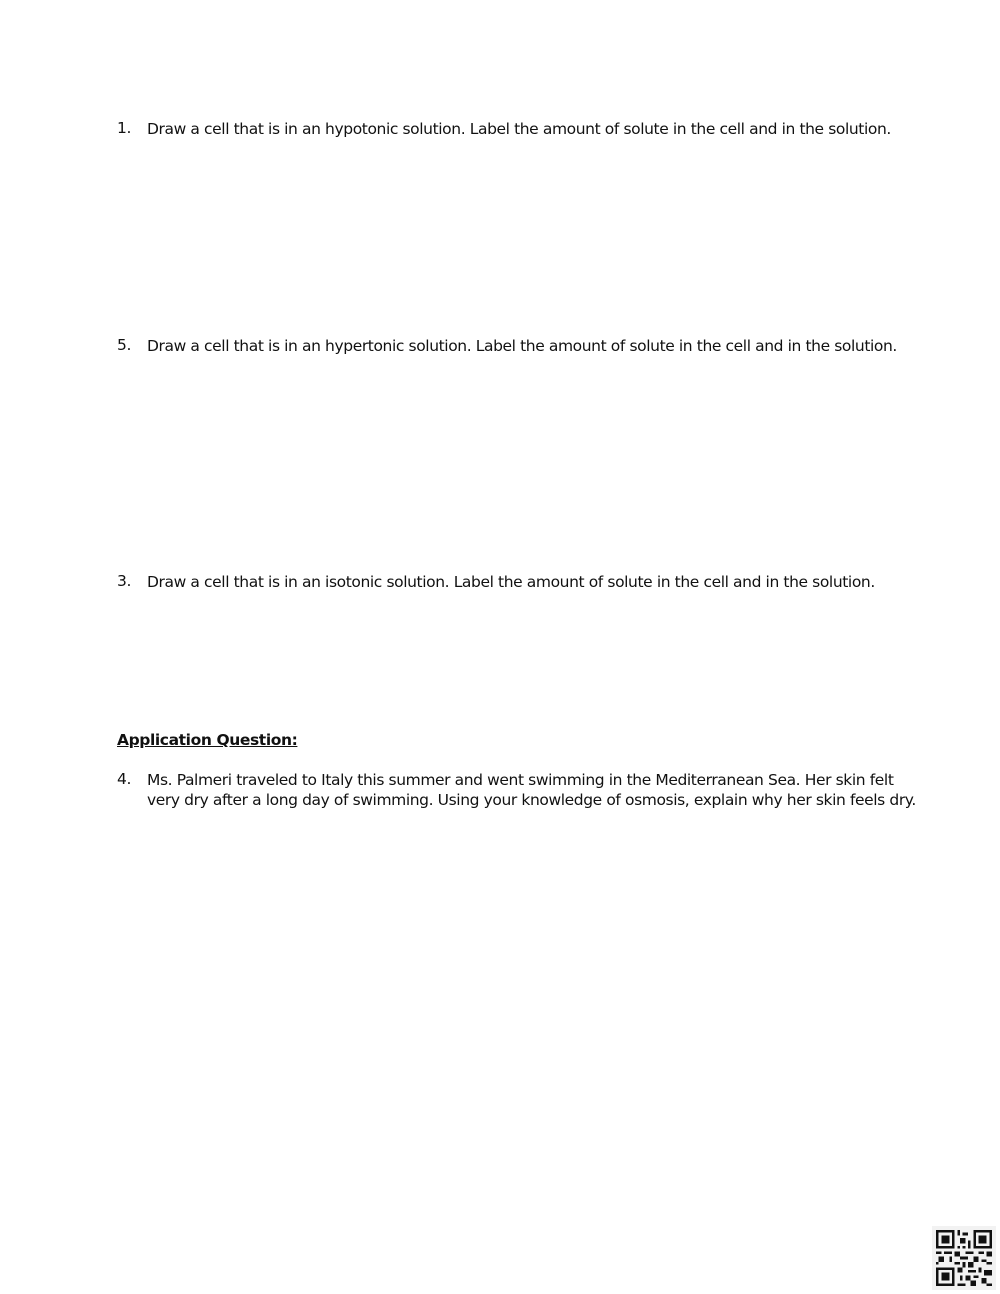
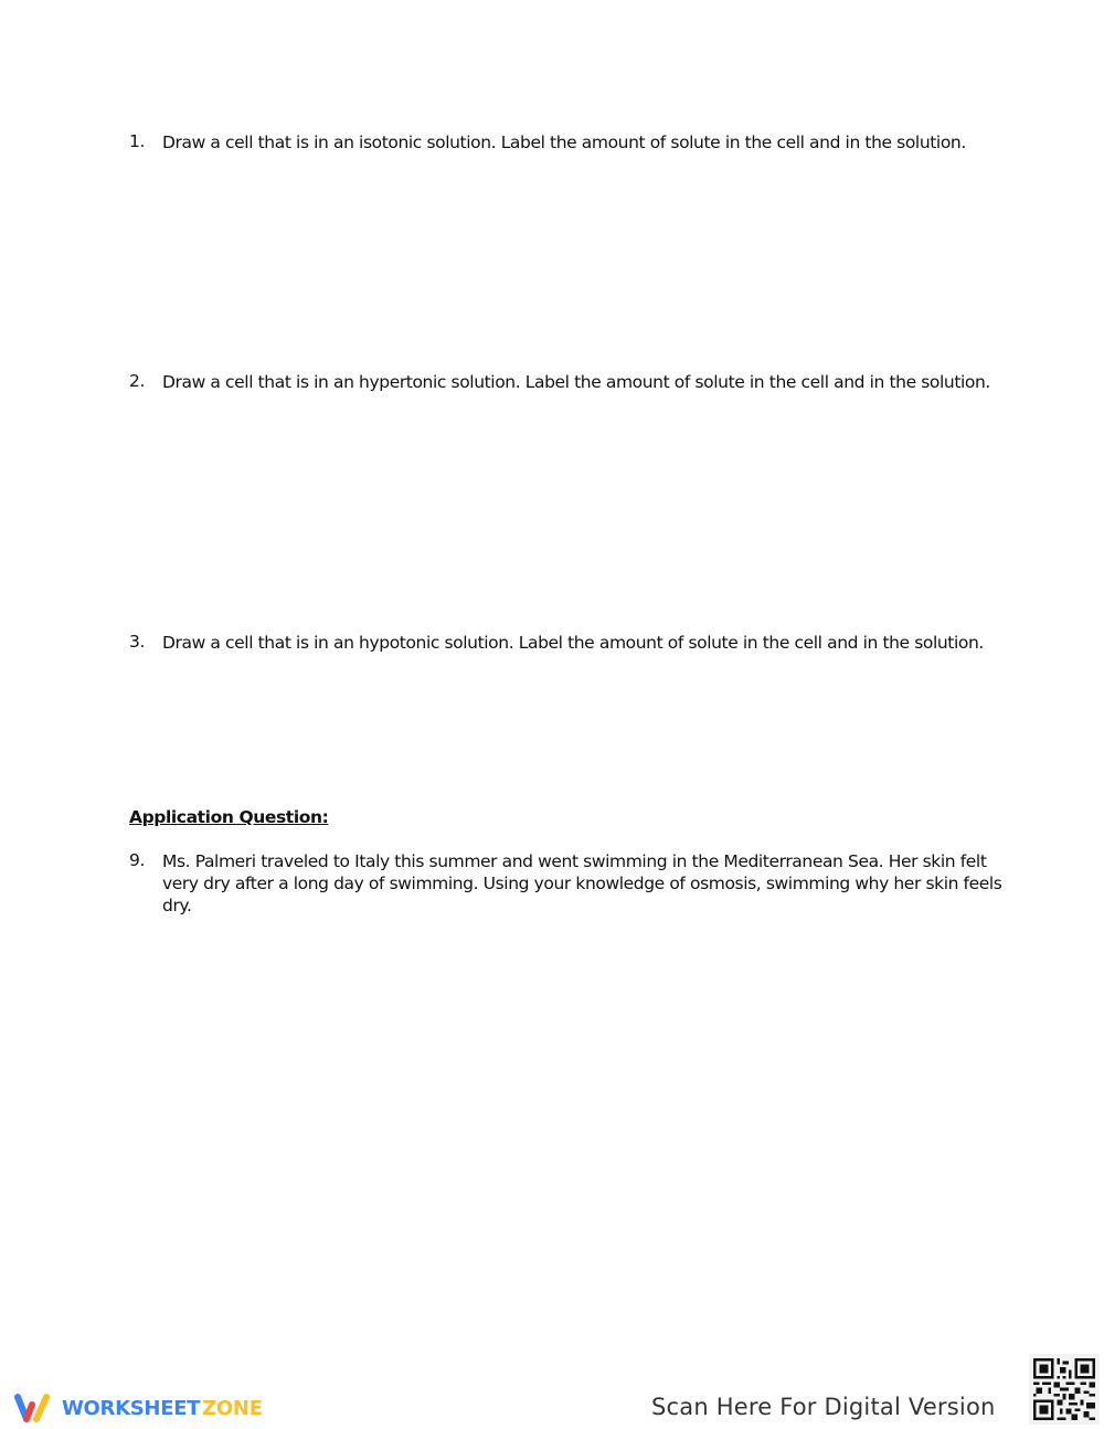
  1.
- Draw a cell that is in an hypotonic solution. Label the amount of solute in the cell and in the solution.
+ Draw a cell that is in an isotonic solution. Label the amount of solute in the cell and in the solution.
- 5.
+ 2.
  Draw a cell that is in an hypertonic solution. Label the amount of solute in the cell and in the solution.
  3.
- Draw a cell that is in an isotonic solution. Label the amount of solute in the cell and in the solution.
+ Draw a cell that is in an hypotonic solution. Label the amount of solute in the cell and in the solution.
  Application Question:
- 4.
+ 9.
- Ms. Palmeri traveled to Italy this summer and went swimming in the Mediterranean Sea. Her skin felt very dry after a long day of swimming. Using your knowledge of osmosis, explain why her skin feels dry.
+ Ms. Palmeri traveled to Italy this summer and went swimming in the Mediterranean Sea. Her skin felt very dry after a long day of swimming. Using your knowledge of osmosis, swimming why her skin feels dry.
+ WORKSHEET
+ ZONE
+ Scan Here For Digital Version
